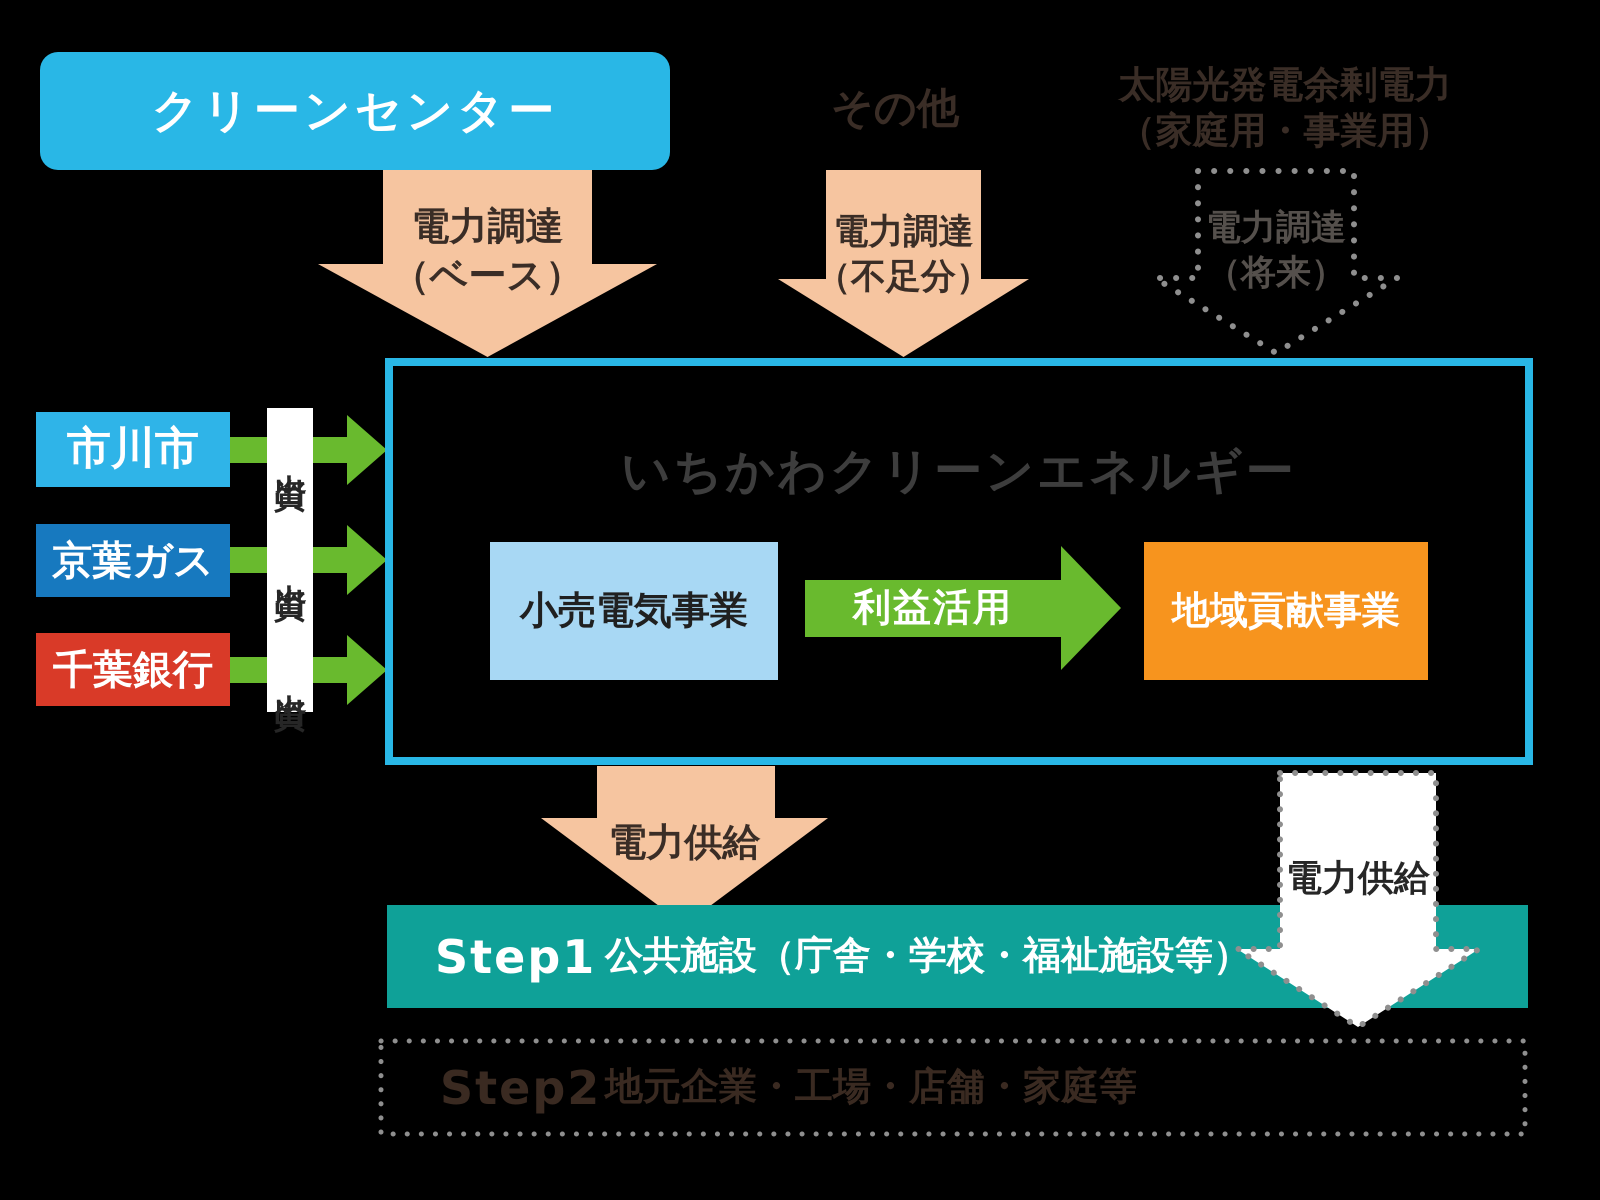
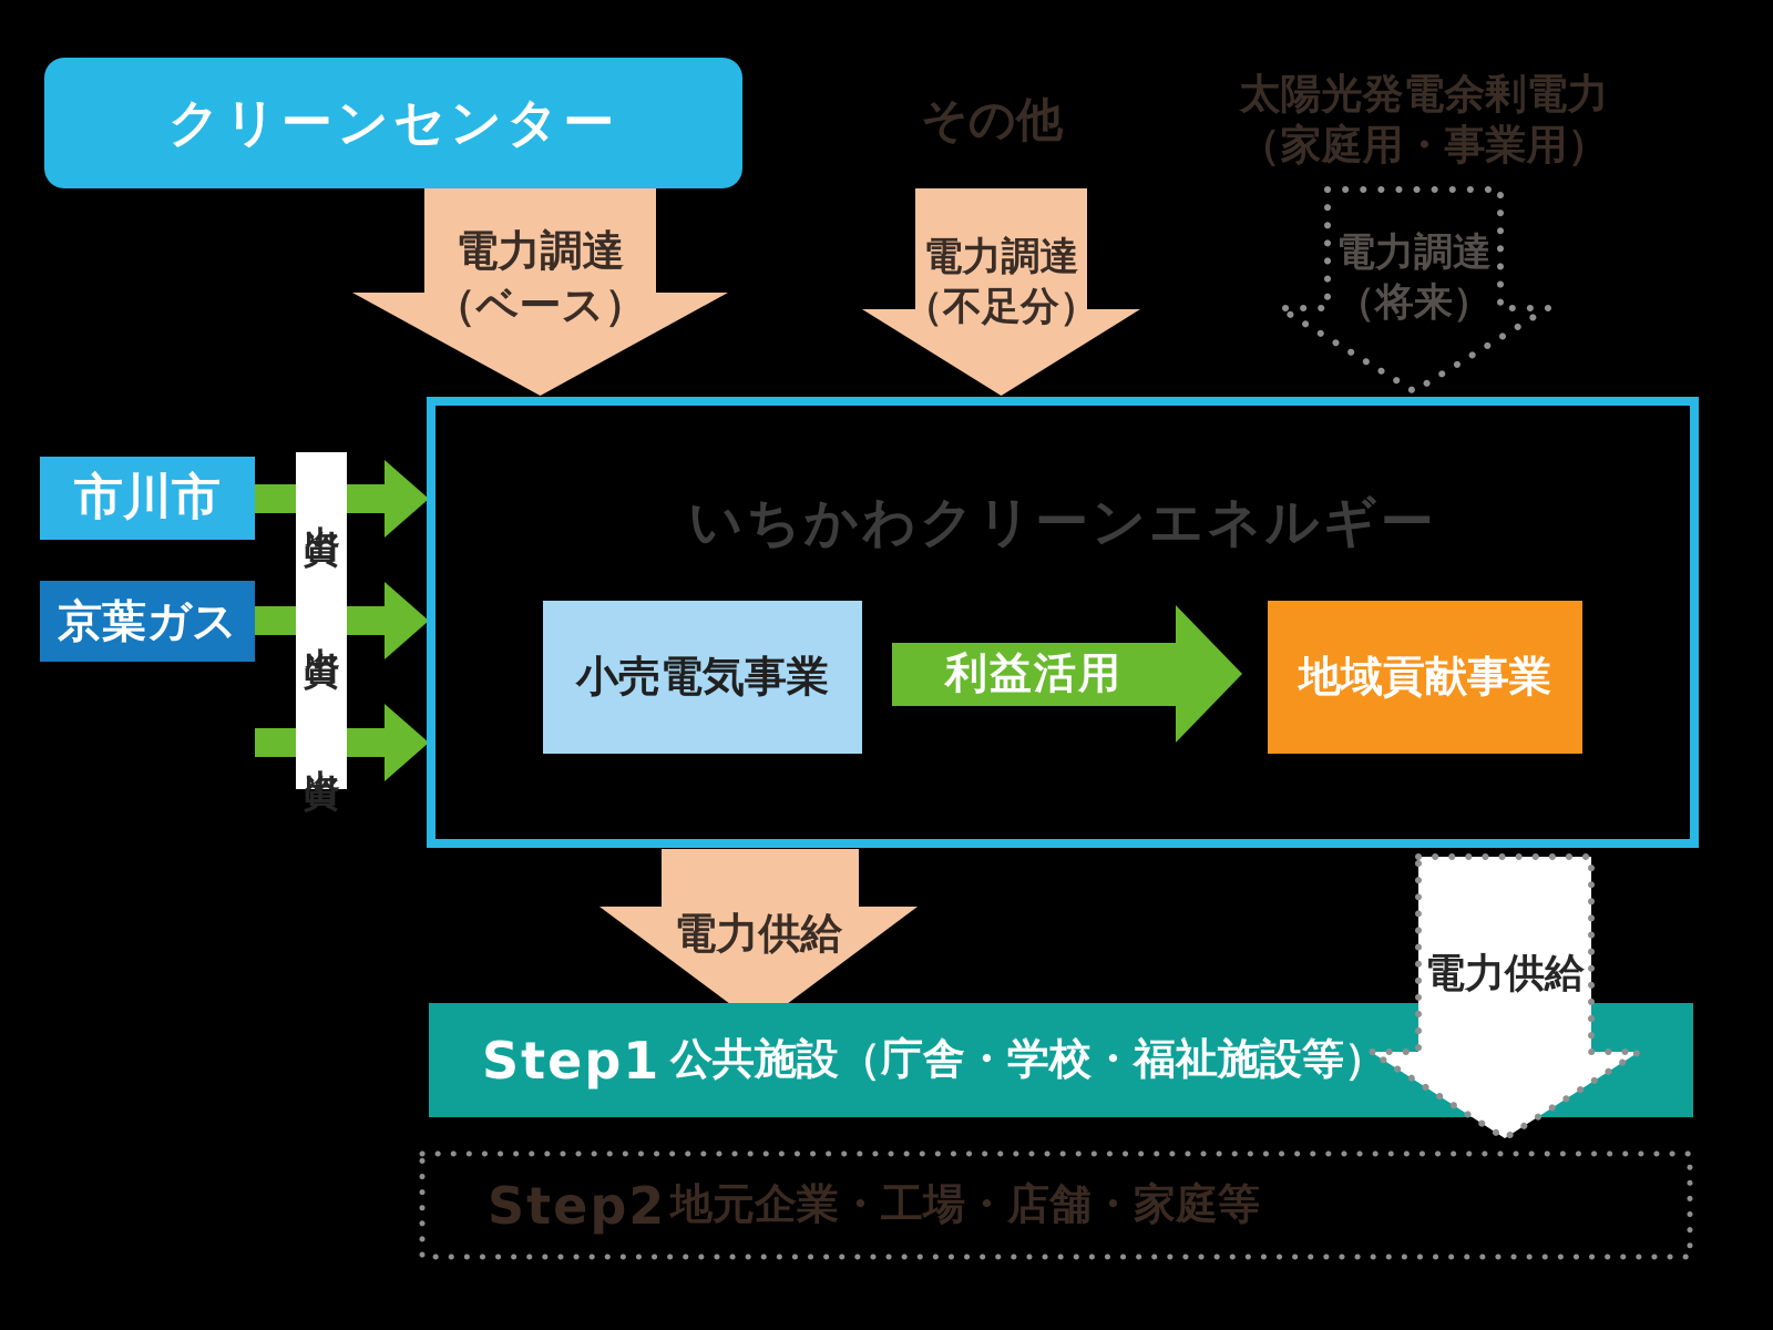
  市川市
  京葉ガス
- 千葉銀行
  クリーンセンター
  電力調達
  （ベース）
  その他
  電力調達
  （不足分）
  太陽光発電余剰電力
  （家庭用・事業用）
  電力調達
  （将来）
  いちかわクリーンエネルギー
  小売電気事業
  利益活用
  地域貢献事業
  電力供給
  Step1
  公共施設（庁舎・学校・福祉施設等）
  電力供給
  Step2
  地元企業・工場・店舗・家庭等
